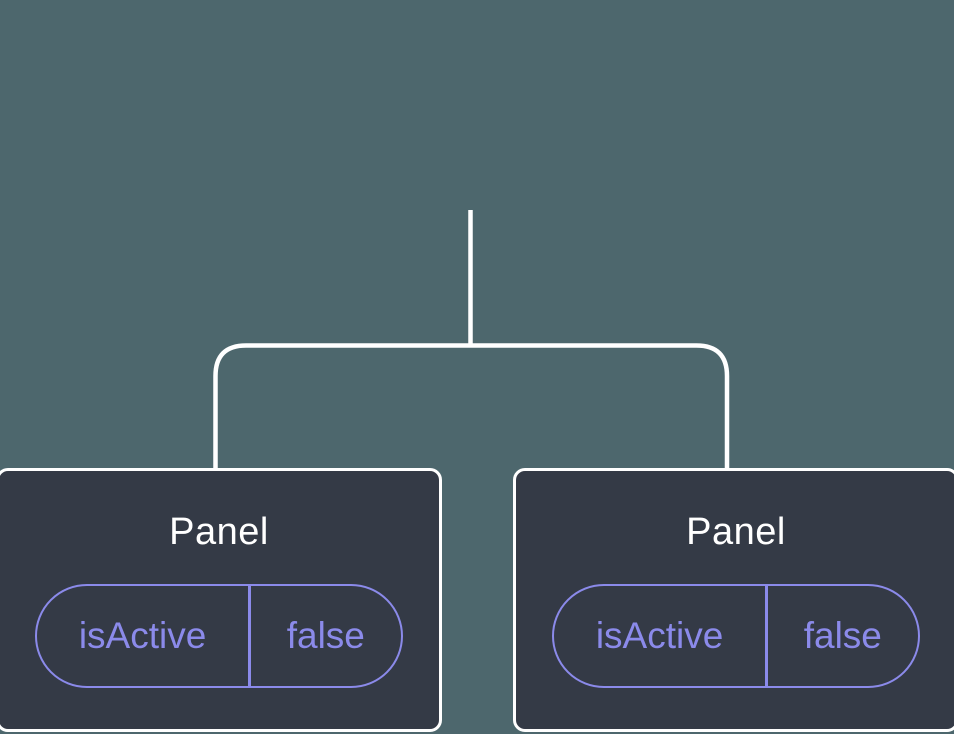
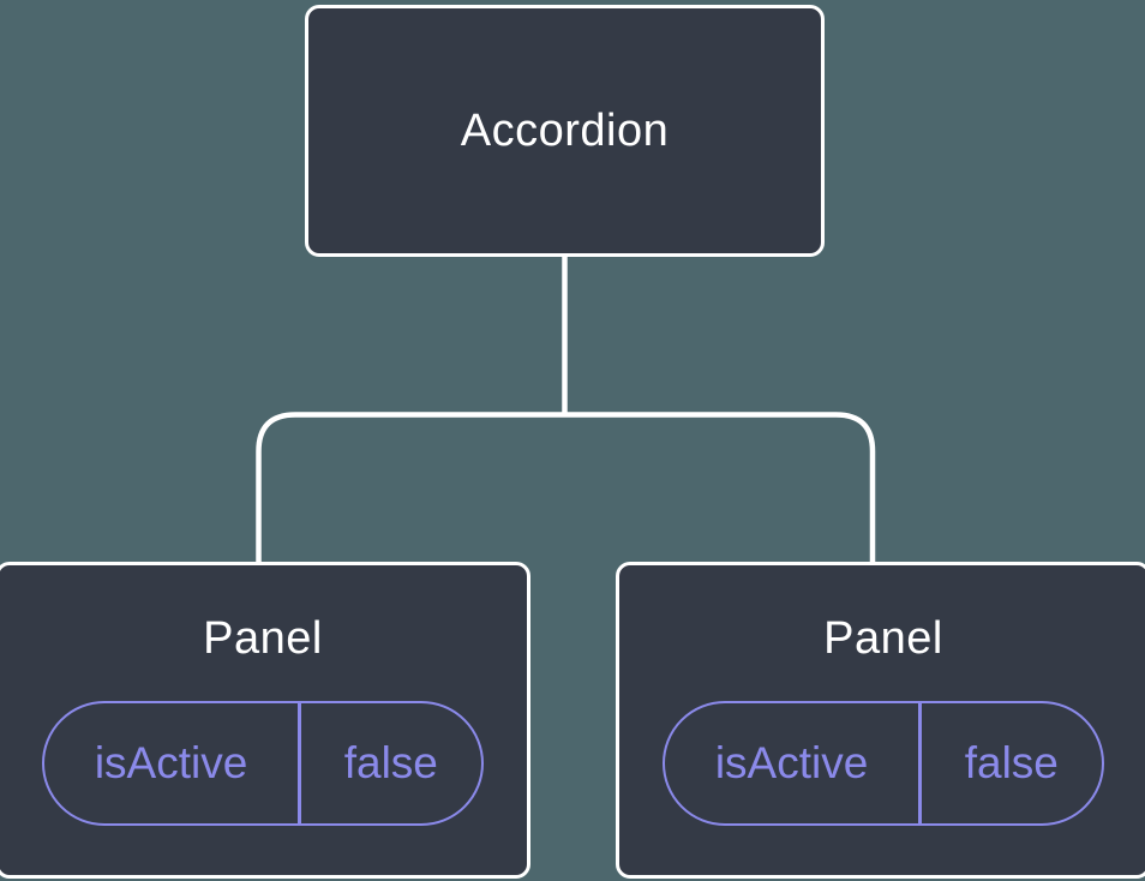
+ Accordion
  Panel
  isActive
  false
  Panel
  isActive
  false
